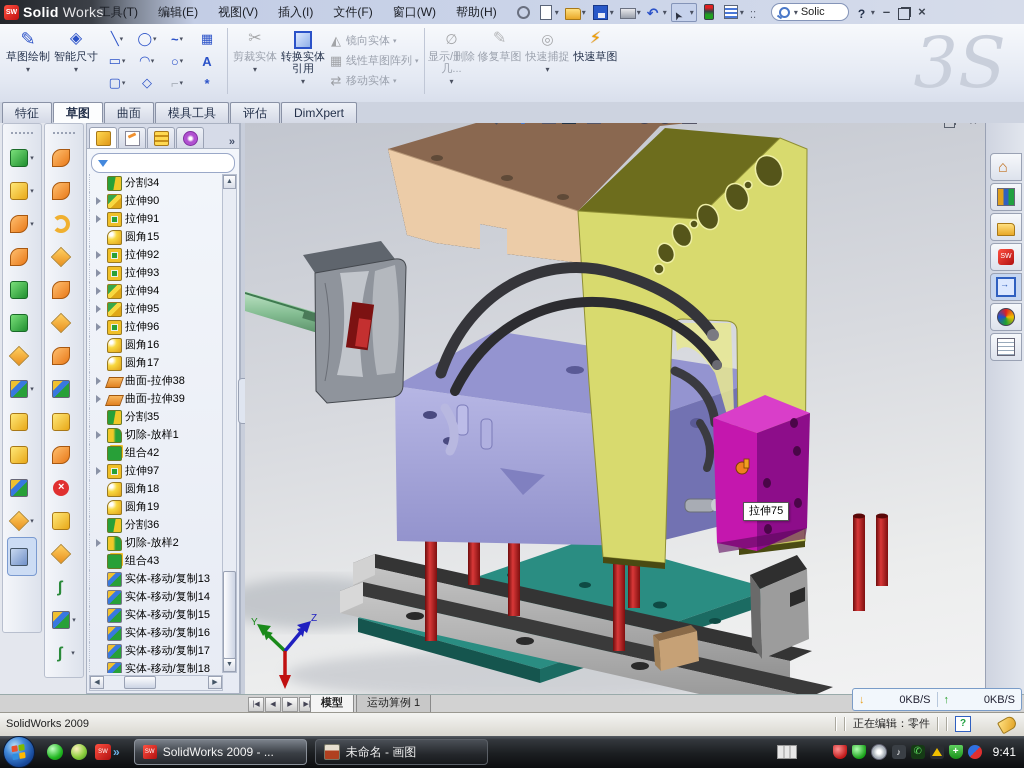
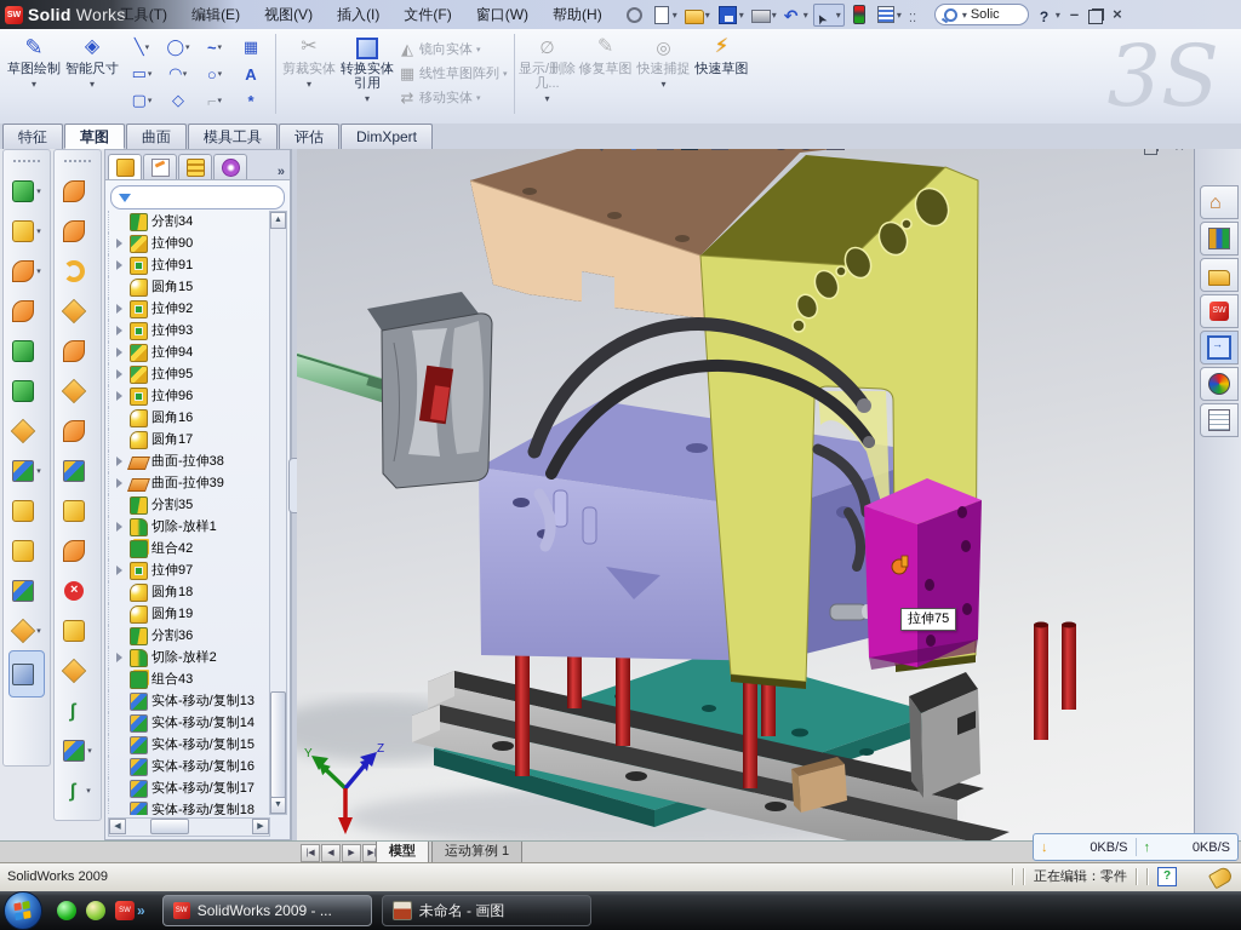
  Solid
  工具(T)
  编辑(E)
  视图(V)
  插入(I)
  文件(F)
  窗口(W)
  帮助(H)
  ▾
  ▾
  ▾
  ▾
  ▾
  ▾
  ▾
  ▾
  Solic
  ▾
  –
  ×
  3S
  草图绘制
  ▾
  智能尺寸
  ▾
  ╲
  ◯
  ~
  ▦
  ▭
  ◠
  ○
  A
  ▢
  ◇
  ⌐
  *
  剪裁实体
  ▾
  转换实体引用
  ▾
  镜向实体
  线性草图阵列
  移动实体
  显示/删除几...
  ▾
  修复草图
  快速捕捉
  ▾
  快速草图
  特征
  草图
  曲面
  模具工具
  评估
  DimXpert
  »
  分割34
  拉伸90
  拉伸91
  圆角15
  拉伸92
  拉伸93
  拉伸94
  拉伸95
  拉伸96
  圆角16
  圆角17
  曲面-拉伸38
  曲面-拉伸39
  分割35
  切除-放样1
  组合42
  拉伸97
  圆角18
  圆角19
  分割36
  切除-放样2
  组合43
  实体-移动/复制13
  实体-移动/复制14
  实体-移动/复制15
  实体-移动/复制16
  实体-移动/复制17
  实体-移动/复制18
  Y
  Z
  拉伸75
  模型
  运动算例 1
  SolidWorks 2009
  正在编辑：零件
  ?
  ↓
  0KB/S
  ↑
  0KB/S
  »
  SolidWorks 2009 - ...
  未命名 - 画图
- 9:41
